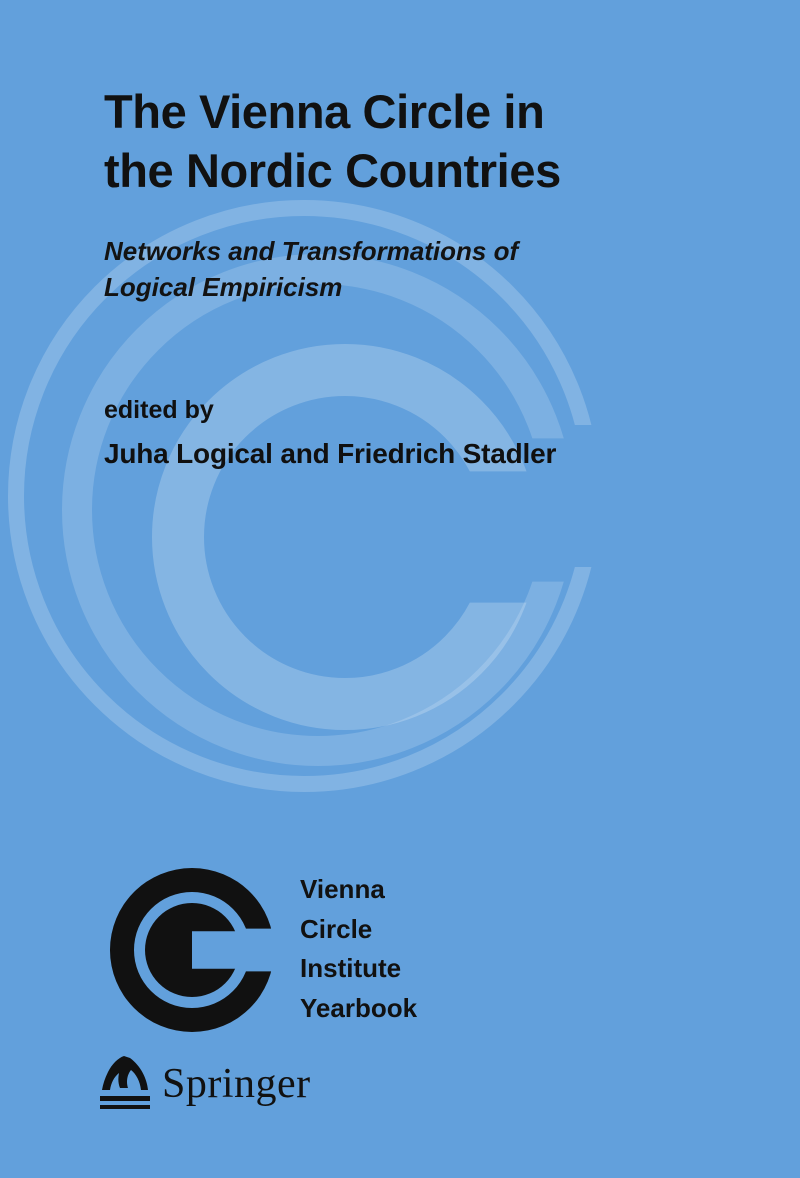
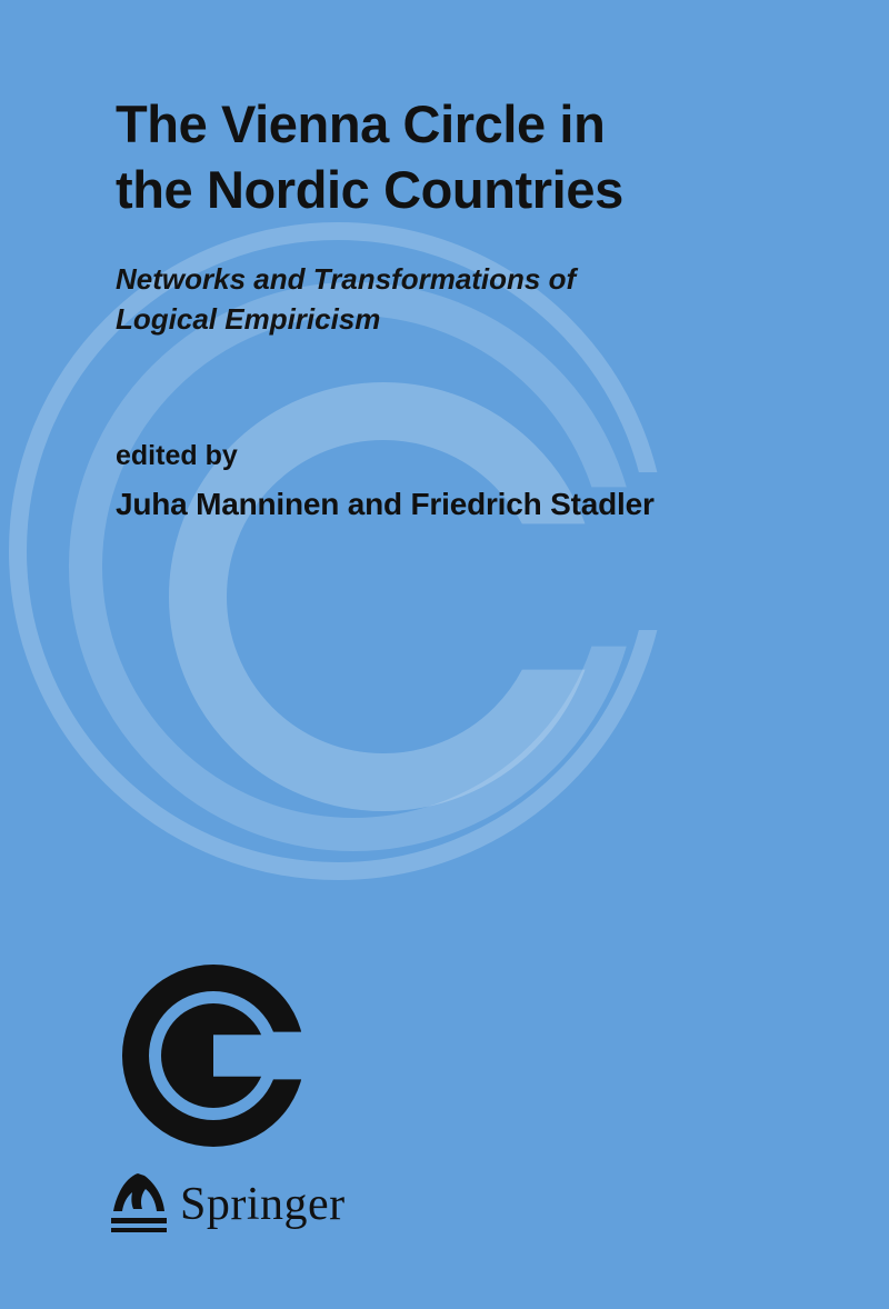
  The Vienna Circle in
  the Nordic Countries
  Networks and Transformations of
  Logical Empiricism
  edited by
- Juha Logical and Friedrich Stadler
+ Juha Manninen and Friedrich Stadler
- Vienna
- Circle
- Institute
- Yearbook
  Springer
